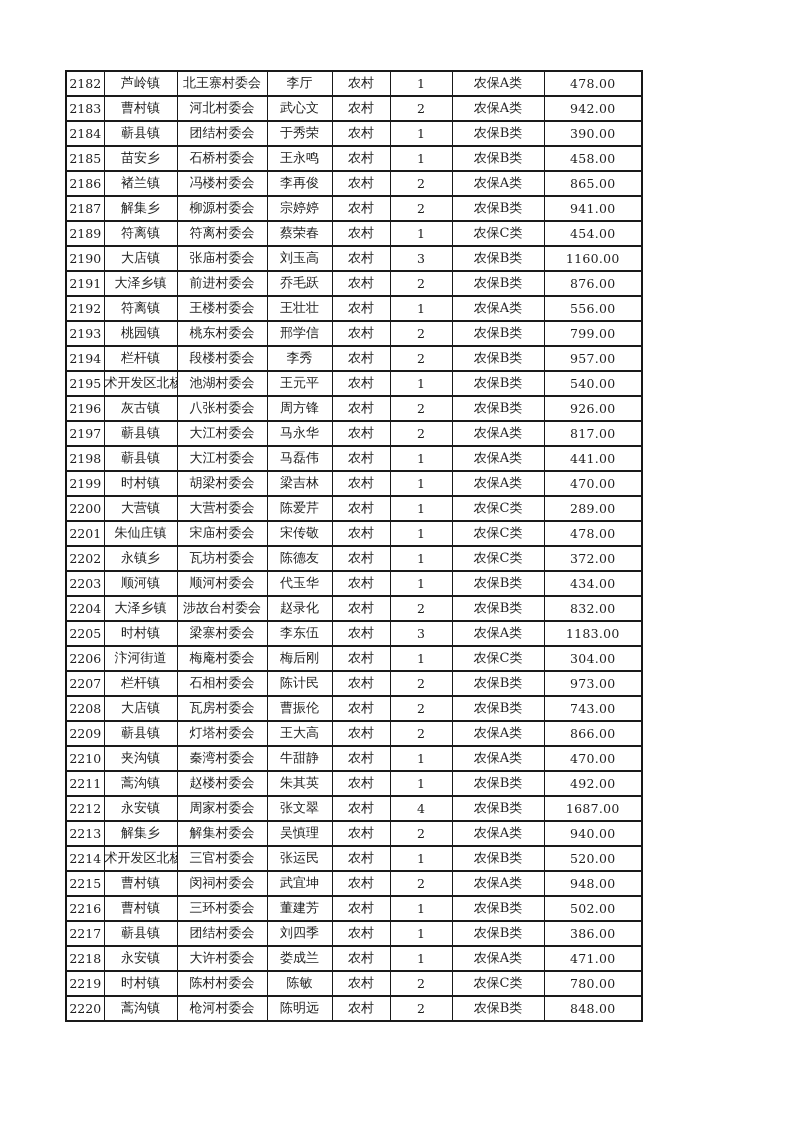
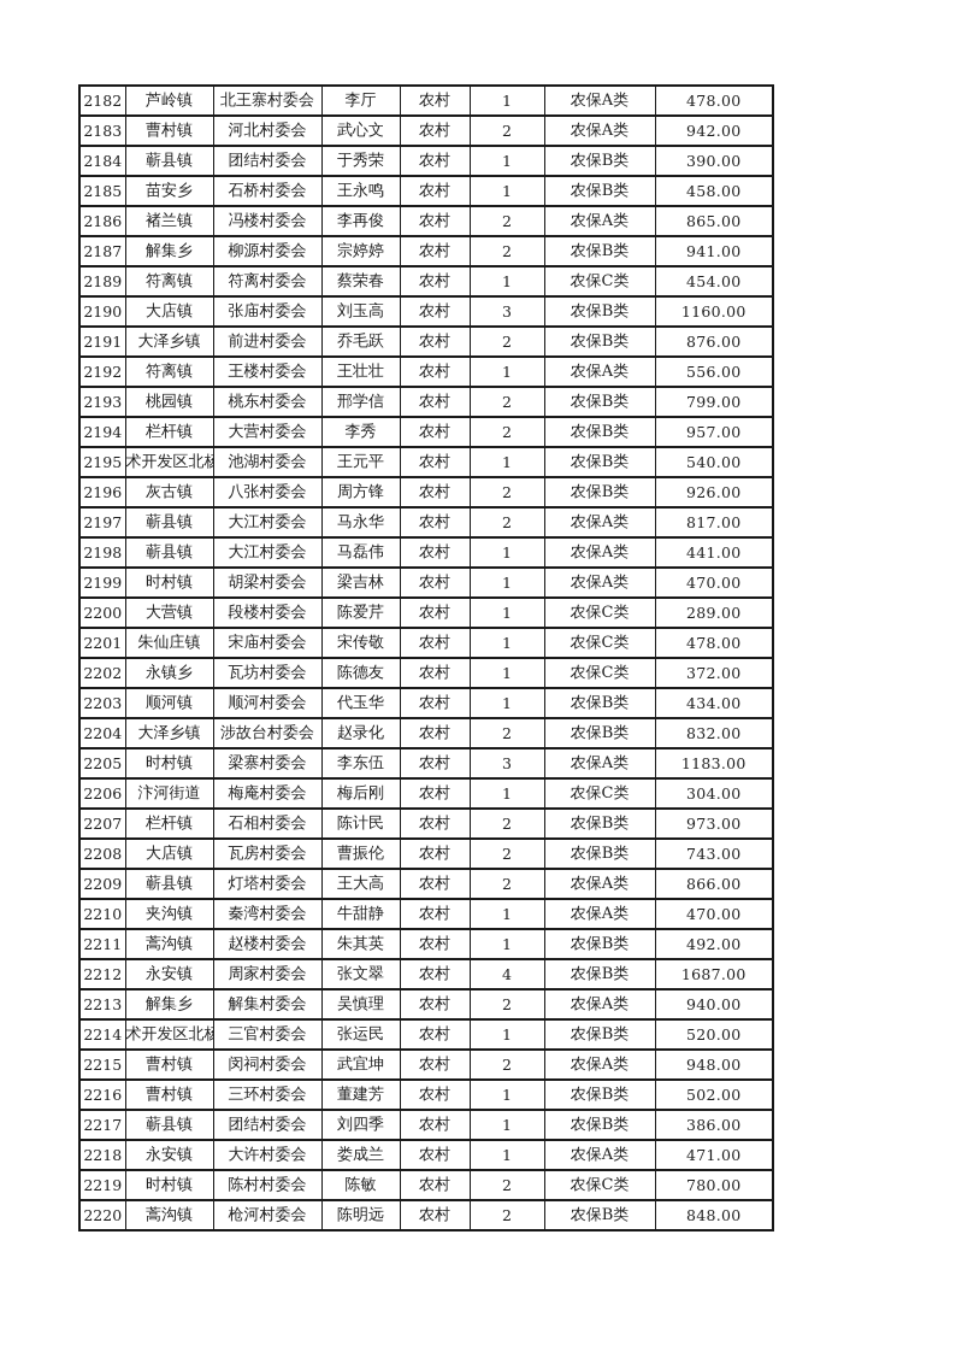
  2182	芦岭镇	北王寨村委会	李厅	农村	1	农保A类	478.00
  2183	曹村镇	河北村委会	武心文	农村	2	农保A类	942.00
  2184	蕲县镇	团结村委会	于秀荣	农村	1	农保B类	390.00
  2185	苗安乡	石桥村委会	王永鸣	农村	1	农保B类	458.00
  2186	褚兰镇	冯楼村委会	李再俊	农村	2	农保A类	865.00
  2187	解集乡	柳源村委会	宗婷婷	农村	2	农保B类	941.00
  2189	符离镇	符离村委会	蔡荣春	农村	1	农保C类	454.00
  2190	大店镇	张庙村委会	刘玉高	农村	3	农保B类	1160.00
  2191	大泽乡镇	前进村委会	乔毛跃	农村	2	农保B类	876.00
  2192	符离镇	王楼村委会	王壮壮	农村	1	农保A类	556.00
  2193	桃园镇	桃东村委会	邢学信	农村	2	农保B类	799.00
- 2194	栏杆镇	段楼村委会	李秀	农村	2	农保B类	957.00
+ 2194	栏杆镇	大营村委会	李秀	农村	2	农保B类	957.00
  2195	术开发区北杨	池湖村委会	王元平	农村	1	农保B类	540.00
  2196	灰古镇	八张村委会	周方锋	农村	2	农保B类	926.00
  2197	蕲县镇	大江村委会	马永华	农村	2	农保A类	817.00
  2198	蕲县镇	大江村委会	马磊伟	农村	1	农保A类	441.00
  2199	时村镇	胡梁村委会	梁吉林	农村	1	农保A类	470.00
- 2200	大营镇	大营村委会	陈爱芹	农村	1	农保C类	289.00
+ 2200	大营镇	段楼村委会	陈爱芹	农村	1	农保C类	289.00
  2201	朱仙庄镇	宋庙村委会	宋传敬	农村	1	农保C类	478.00
  2202	永镇乡	瓦坊村委会	陈德友	农村	1	农保C类	372.00
  2203	顺河镇	顺河村委会	代玉华	农村	1	农保B类	434.00
  2204	大泽乡镇	涉故台村委会	赵录化	农村	2	农保B类	832.00
  2205	时村镇	梁寨村委会	李东伍	农村	3	农保A类	1183.00
  2206	汴河街道	梅庵村委会	梅后刚	农村	1	农保C类	304.00
  2207	栏杆镇	石相村委会	陈计民	农村	2	农保B类	973.00
  2208	大店镇	瓦房村委会	曹振伦	农村	2	农保B类	743.00
  2209	蕲县镇	灯塔村委会	王大高	农村	2	农保A类	866.00
  2210	夹沟镇	秦湾村委会	牛甜静	农村	1	农保A类	470.00
  2211	蒿沟镇	赵楼村委会	朱其英	农村	1	农保B类	492.00
  2212	永安镇	周家村委会	张文翠	农村	4	农保B类	1687.00
  2213	解集乡	解集村委会	吴慎理	农村	2	农保A类	940.00
  2214	术开发区北杨	三官村委会	张运民	农村	1	农保B类	520.00
  2215	曹村镇	闵祠村委会	武宜坤	农村	2	农保A类	948.00
  2216	曹村镇	三环村委会	董建芳	农村	1	农保B类	502.00
  2217	蕲县镇	团结村委会	刘四季	农村	1	农保B类	386.00
  2218	永安镇	大许村委会	娄成兰	农村	1	农保A类	471.00
  2219	时村镇	陈村村委会	陈敏	农村	2	农保C类	780.00
  2220	蒿沟镇	枪河村委会	陈明远	农村	2	农保B类	848.00
